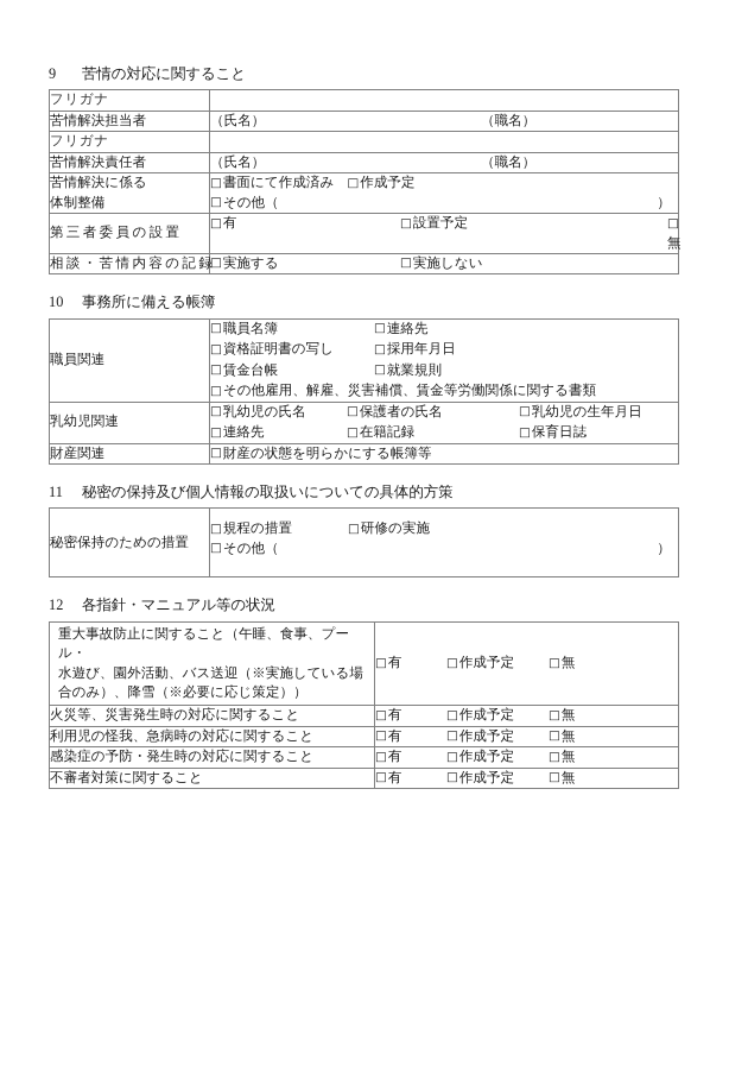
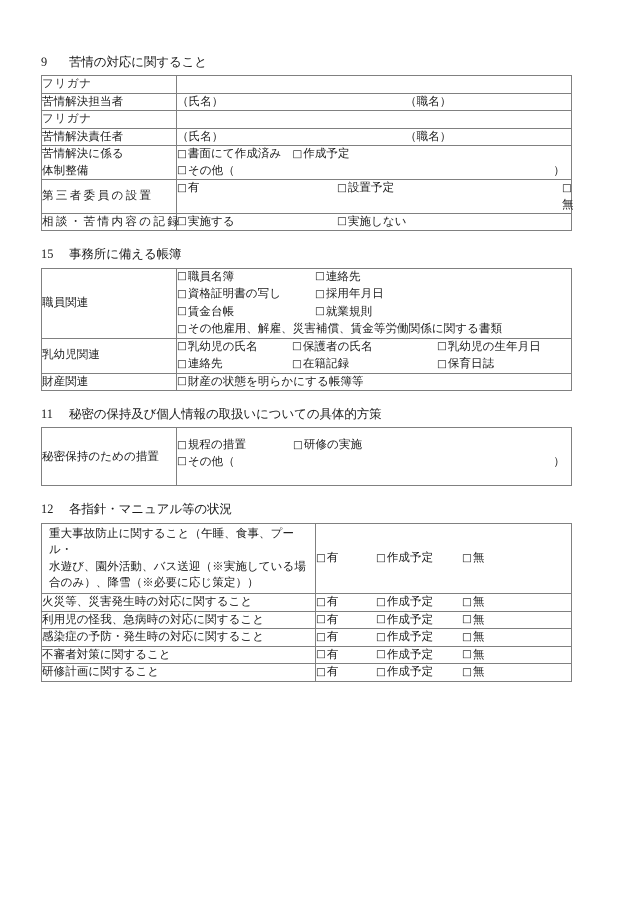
  9 苦情の対応に関すること
  フリガナ
  苦情解決担当者	（氏名） （職名）
  フリガナ
  苦情解決責任者	（氏名） （職名）
  苦情解決に係る 体制整備	□書面にて作成済み □作成予定 □その他（ ）
  第三者委員の設置	□有 □設置予定 □無
  相談・苦情内容の記録	□実施する □実施しない
- 10 事務所に備える帳簿
+ 15 事務所に備える帳簿
  職員関連	□職員名簿 □連絡先 □資格証明書の写し □採用年月日 □賃金台帳 □就業規則 □その他雇用、解雇、災害補償、賃金等労働関係に関する書類
  乳幼児関連	□乳幼児の氏名 □保護者の氏名 □乳幼児の生年月日 □連絡先 □在籍記録 □保育日誌
  財産関連	□財産の状態を明らかにする帳簿等
  11 秘密の保持及び個人情報の取扱いについての具体的方策
  秘密保持のための措置	□規程の措置 □研修の実施 □その他（ ）
  12 各指針・マニュアル等の状況
  重大事故防止に関すること（午睡、食事、プール・ 水遊び、園外活動、バス送迎（※実施している場 合のみ）、降雪（※必要に応じ策定））	□有 □作成予定 □無
  火災等、災害発生時の対応に関すること	□有 □作成予定 □無
  利用児の怪我、急病時の対応に関すること	□有 □作成予定 □無
  感染症の予防・発生時の対応に関すること	□有 □作成予定 □無
  不審者対策に関すること	□有 □作成予定 □無
+ 研修計画に関すること	□有 □作成予定 □無
